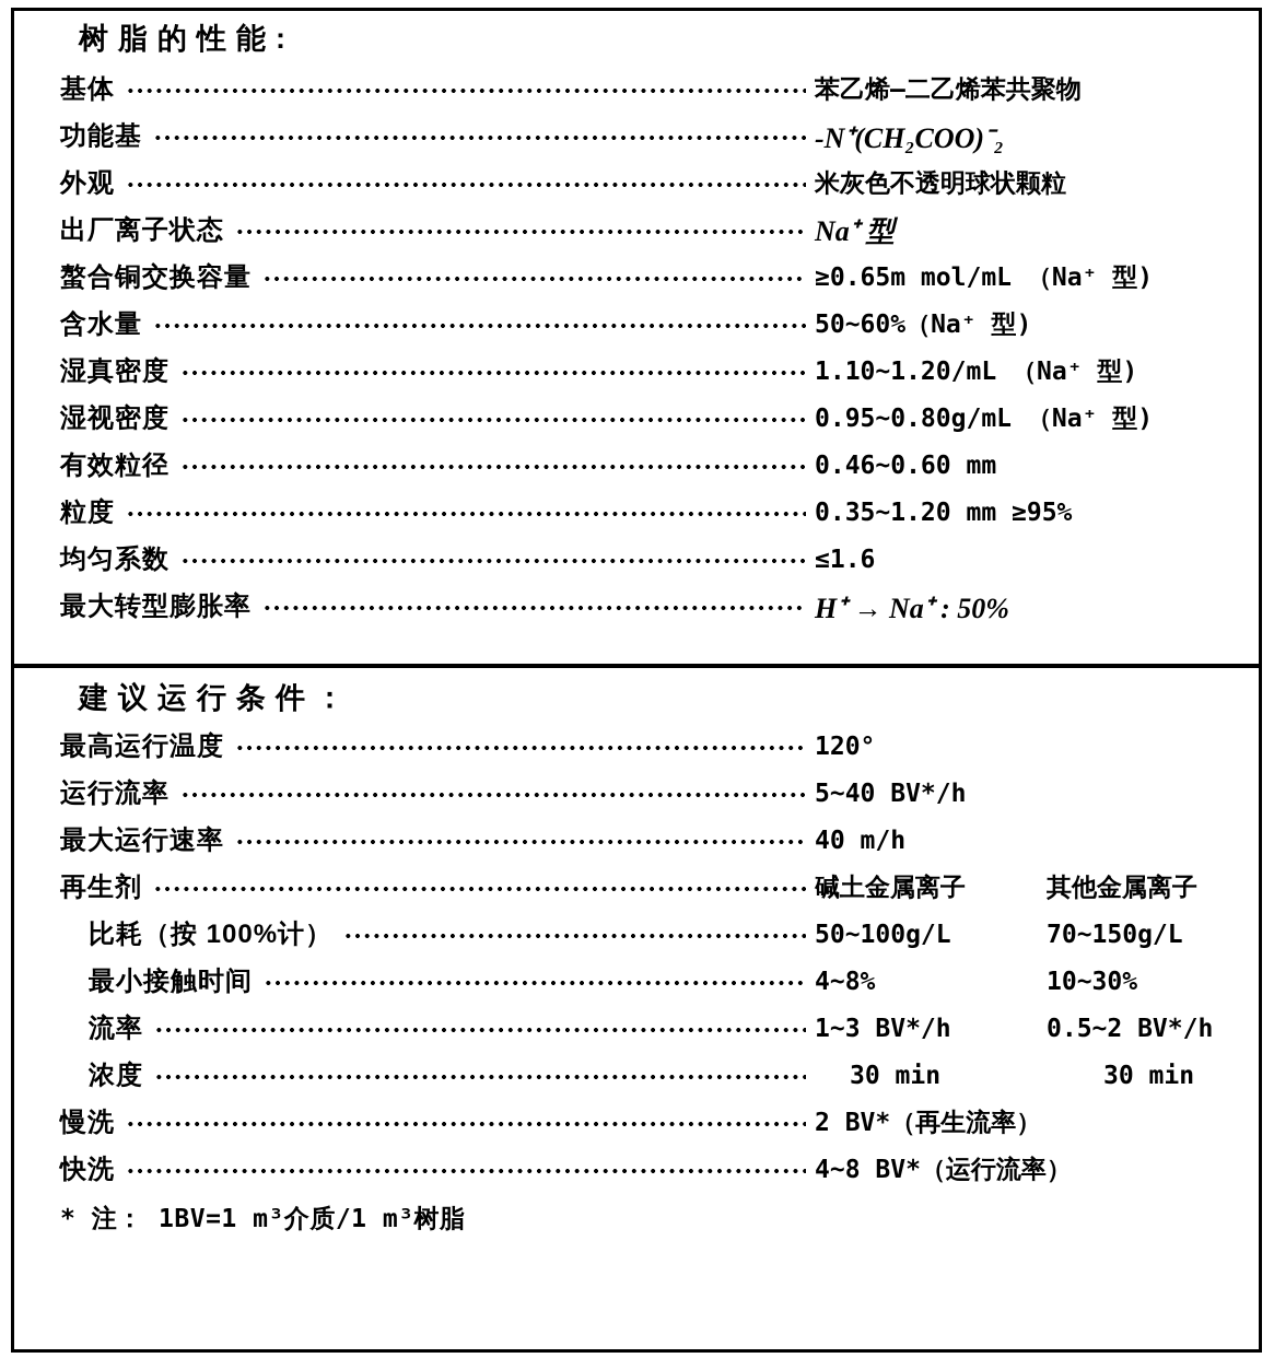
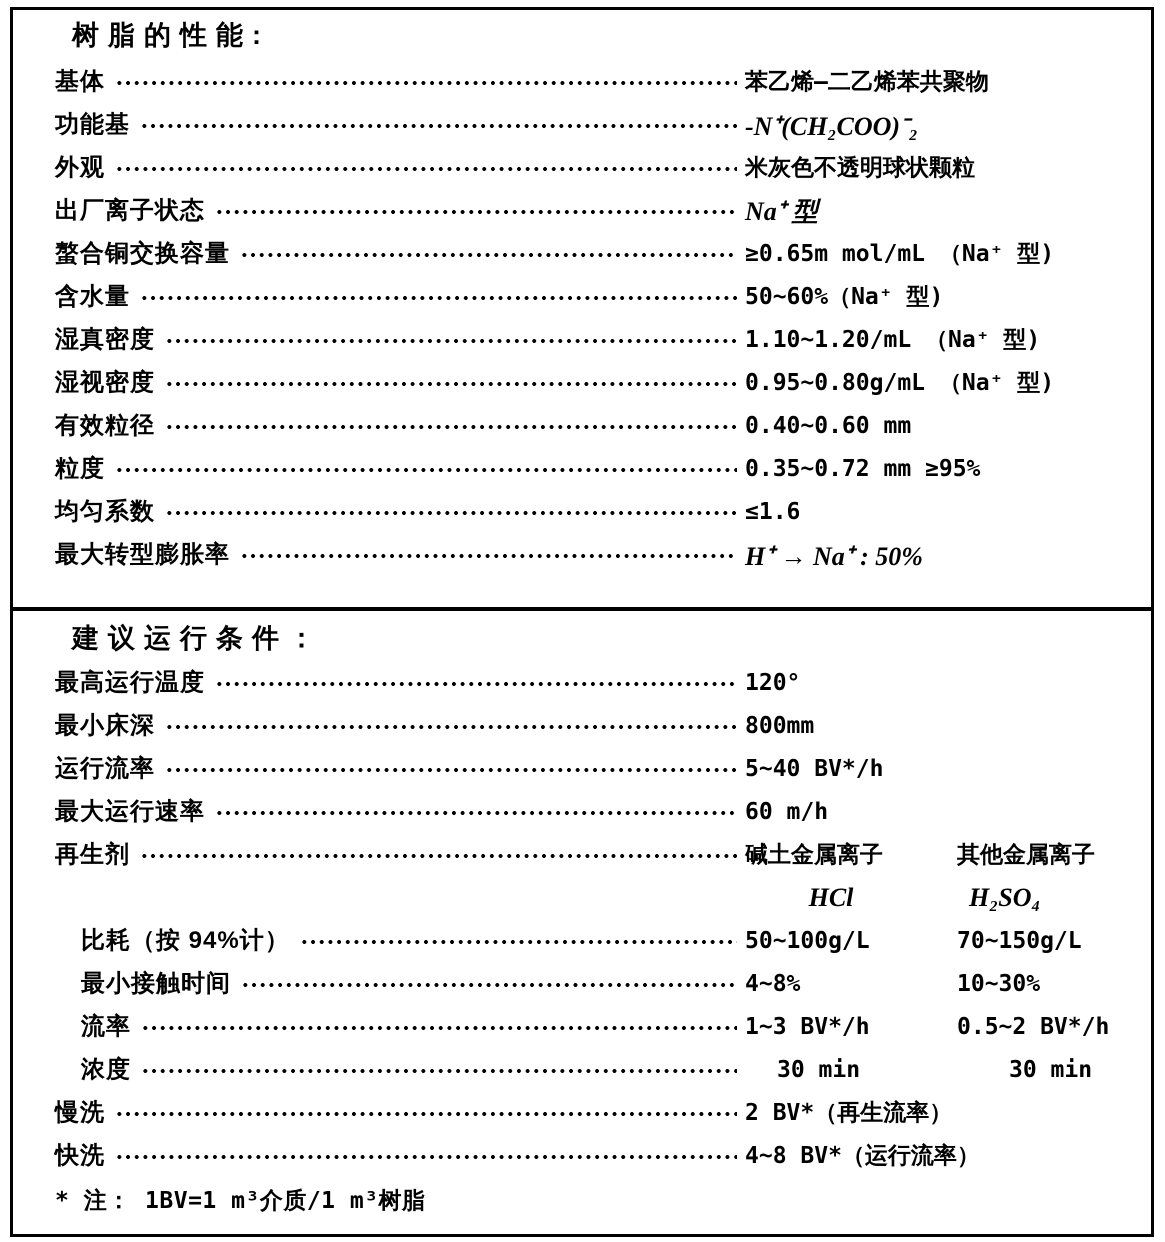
  树脂的性能:
  基体
  苯乙烯—二乙烯苯共聚物
  功能基
  -N⁺(CH₂COO)⁻₂
  外观
  米灰色不透明球状颗粒
  出厂离子状态
  Na⁺ 型
  螯合铜交换容量
  ≥0.65m mol/mL （Na⁺ 型)
  含水量
  50~60%（Na⁺ 型)
  湿真密度
  1.10~1.20/mL （Na⁺ 型)
  湿视密度
  0.95~0.80g/mL （Na⁺ 型)
  有效粒径
- 0.46~0.60 mm
+ 0.40~0.60 mm
  粒度
- 0.35~1.20 mm ≥95%
+ 0.35~0.72 mm ≥95%
  均匀系数
  ≤1.6
  最大转型膨胀率
  H⁺ → Na⁺ : 50%
  建议运行条件：
  最高运行温度
  120°
+ 最小床深
+ 800mm
  运行流率
  5~40 BV*/h
  最大运行速率
- 40 m/h
+ 60 m/h
  再生剂
  碱土金属离子
  其他金属离子
+ HCl
+ H₂SO₄
- 比耗（按 100%计）
+ 比耗（按 94%计）
  50~100g/L
  70~150g/L
  最小接触时间
  4~8%
  10~30%
  流率
  1~3 BV*/h
  0.5~2 BV*/h
  浓度
  30 min
  30 min
  慢洗
  2 BV*（再生流率）
  快洗
  4~8 BV*（运行流率）
  * 注： 1BV=1 m³介质/1 m³树脂
